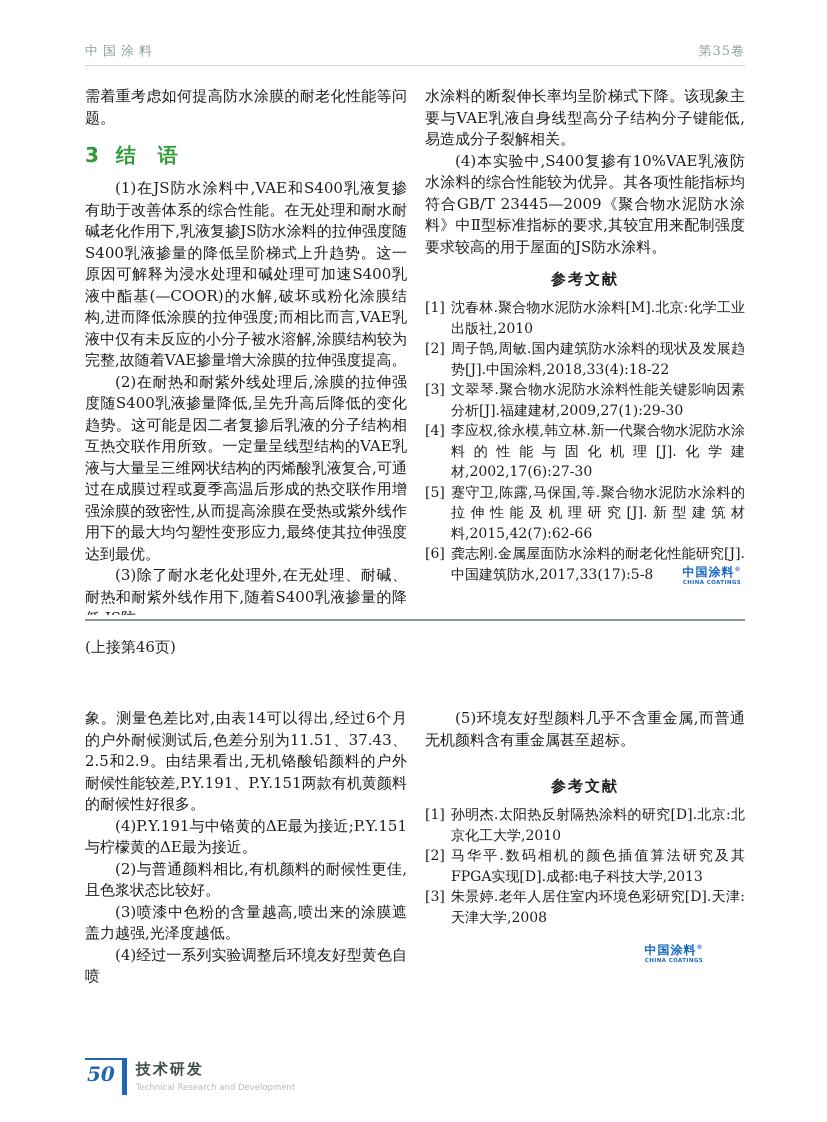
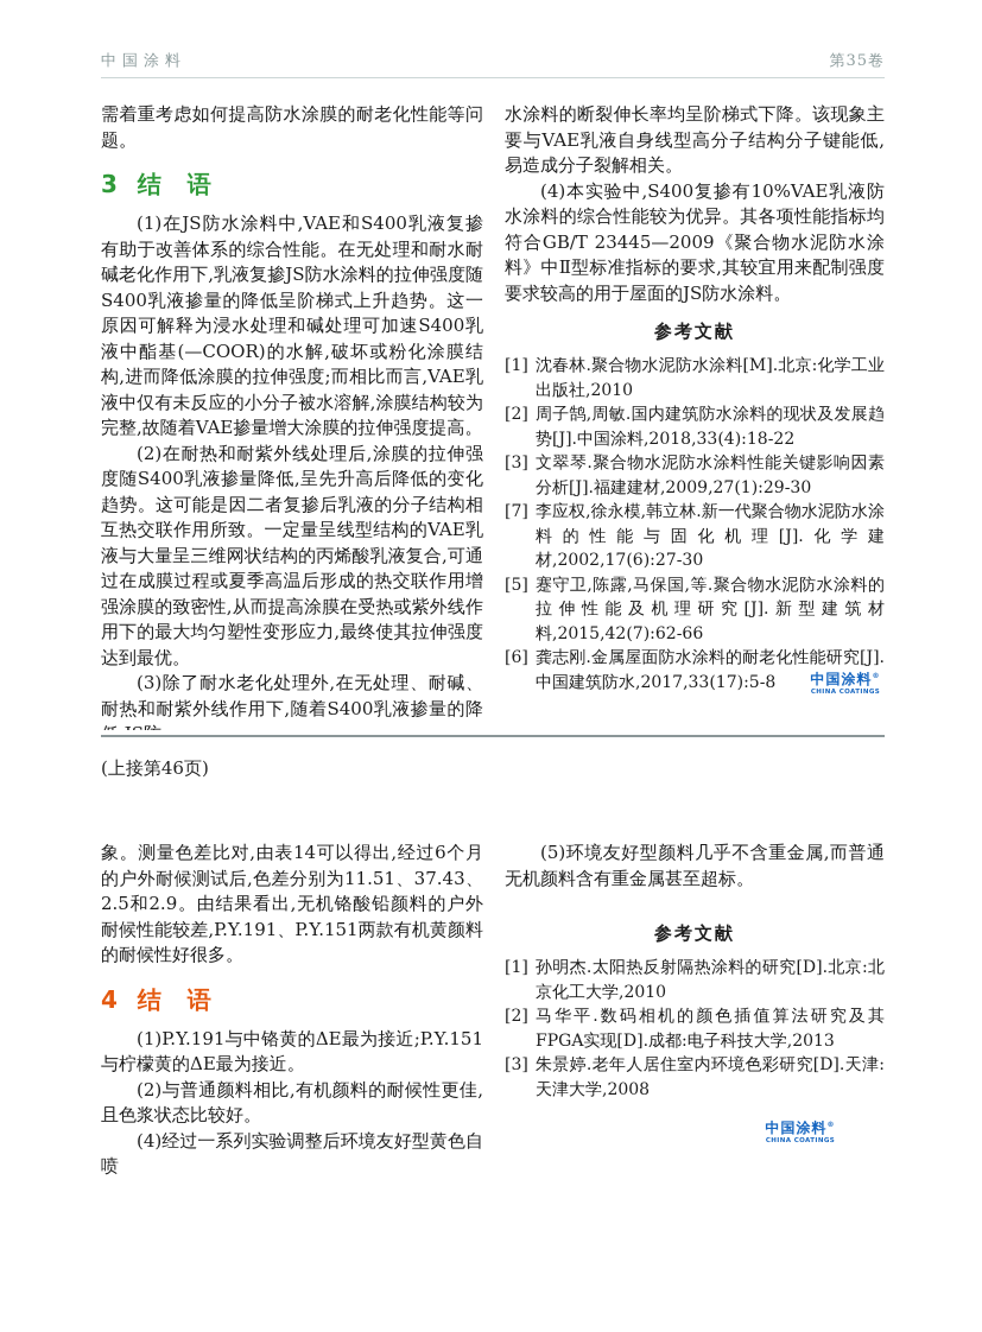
  中国涂料
  第35卷
  需着重考虑如何提高防水涂膜的耐老化性能等问题。
  3 结 语
  (1)在JS防水涂料中,VAE和S400乳液复掺有助于改善体系的综合性能。在无处理和耐水耐碱老化作用下,乳液复掺JS防水涂料的拉伸强度随S400乳液掺量的降低呈阶梯式上升趋势。这一原因可解释为浸水处理和碱处理可加速S400乳液中酯基(—COOR)的水解,破坏或粉化涂膜结构,进而降低涂膜的拉伸强度;而相比而言,VAE乳液中仅有未反应的小分子被水溶解,涂膜结构较为完整,故随着VAE掺量增大涂膜的拉伸强度提高。
  (2)在耐热和耐紫外线处理后,涂膜的拉伸强度随S400乳液掺量降低,呈先升高后降低的变化趋势。这可能是因二者复掺后乳液的分子结构相互热交联作用所致。一定量呈线型结构的VAE乳液与大量呈三维网状结构的丙烯酸乳液复合,可通过在成膜过程或夏季高温后形成的热交联作用增强涂膜的致密性,从而提高涂膜在受热或紫外线作用下的最大均匀塑性变形应力,最终使其拉伸强度达到最优。
  (3)除了耐水老化处理外,在无处理、耐碱、耐热和耐紫外线作用下,随着S400乳液掺量的降
  水涂料的断裂伸长率均呈阶梯式下降。该现象主要与VAE乳液自身线型高分子结构分子键能低,易造成分子裂解相关。
  (4)本实验中,S400复掺有10%VAE乳液防水涂料的综合性能较为优异。其各项性能指标均符合GB/T 23445—2009《聚合物水泥防水涂料》中Ⅱ型标准指标的要求,其较宜用来配制强度要求较高的用于屋面的JS防水涂料。
  参考文献
  [1]
  沈春林.聚合物水泥防水涂料[M].北京:化学工业出版社,2010
  [2]
  周子鹄,周敏.国内建筑防水涂料的现状及发展趋势[J].中国涂料,2018,33(4):18-22
  [3]
  文翠琴.聚合物水泥防水涂料性能关键影响因素分析[J].福建建材,2009,27(1):29-30
- [4]
+ [7]
  李应权,徐永模,韩立林.新一代聚合物水泥防水涂料的性能与固化机理[J].化学建材,2002,17(6):27-30
  [5]
  蹇守卫,陈露,马保国,等.聚合物水泥防水涂料的拉伸性能及机理研究[J].新型建筑材料,2015,42(7):62-66
  [6]
  龚志刚.金属屋面防水涂料的耐老化性能研究[J].中国建筑防水,2017,33(17):5-8
  中国涂料
  (上接第46页)
  象。测量色差比对,由表14可以得出,经过6个月的户外耐候测试后,色差分别为11.51、37.43、2.5和2.9。由结果看出,无机铬酸铅颜料的户外耐候性能较差,P.Y.191、P.Y.151两款有机黄颜料的耐候性好很多。
+ 4 结 语
- (4)P.Y.191与中铬黄的ΔE最为接近;P.Y.151与柠檬黄的ΔE最为接近。
+ (1)P.Y.191与中铬黄的ΔE最为接近;P.Y.151与柠檬黄的ΔE最为接近。
  (2)与普通颜料相比,有机颜料的耐候性更佳,且色浆状态比较好。
- (3)喷漆中色粉的含量越高,喷出来的涂膜遮盖力越强,光泽度越低。
  (4)经过一系列实验调整后环境友好型黄色自喷
  (5)环境友好型颜料几乎不含重金属,而普通无机颜料含有重金属甚至超标。
  参考文献
  [1]
  孙明杰.太阳热反射隔热涂料的研究[D].北京:北京化工大学,2010
  [2]
  马华平.数码相机的颜色插值算法研究及其FPGA实现[D].成都:电子科技大学,2013
  [3]
  朱景婷.老年人居住室内环境色彩研究[D].天津:天津大学,2008
  中国涂料
- 50
- 技术研发
- Technical Research and Development
